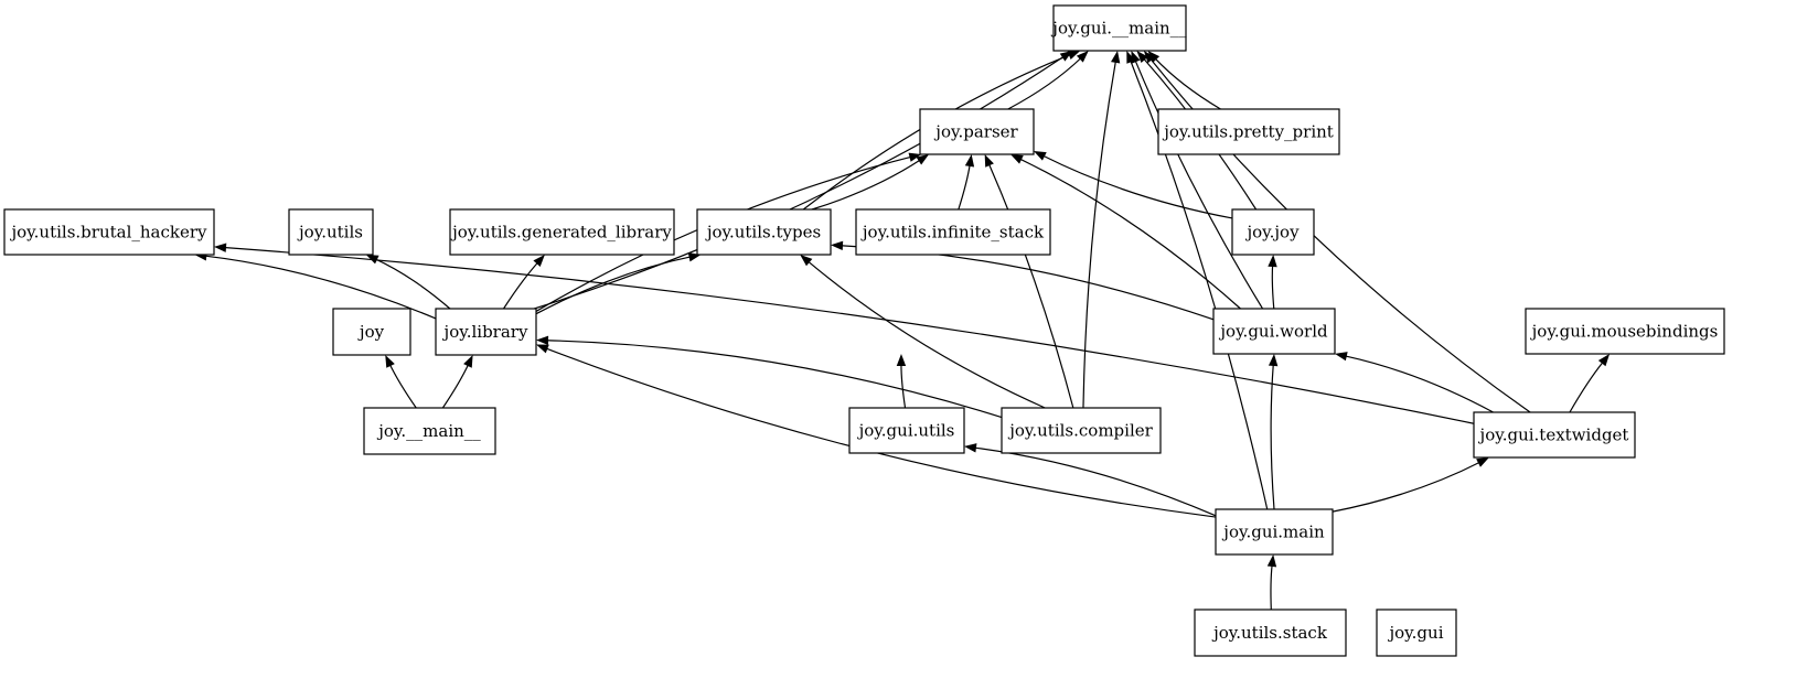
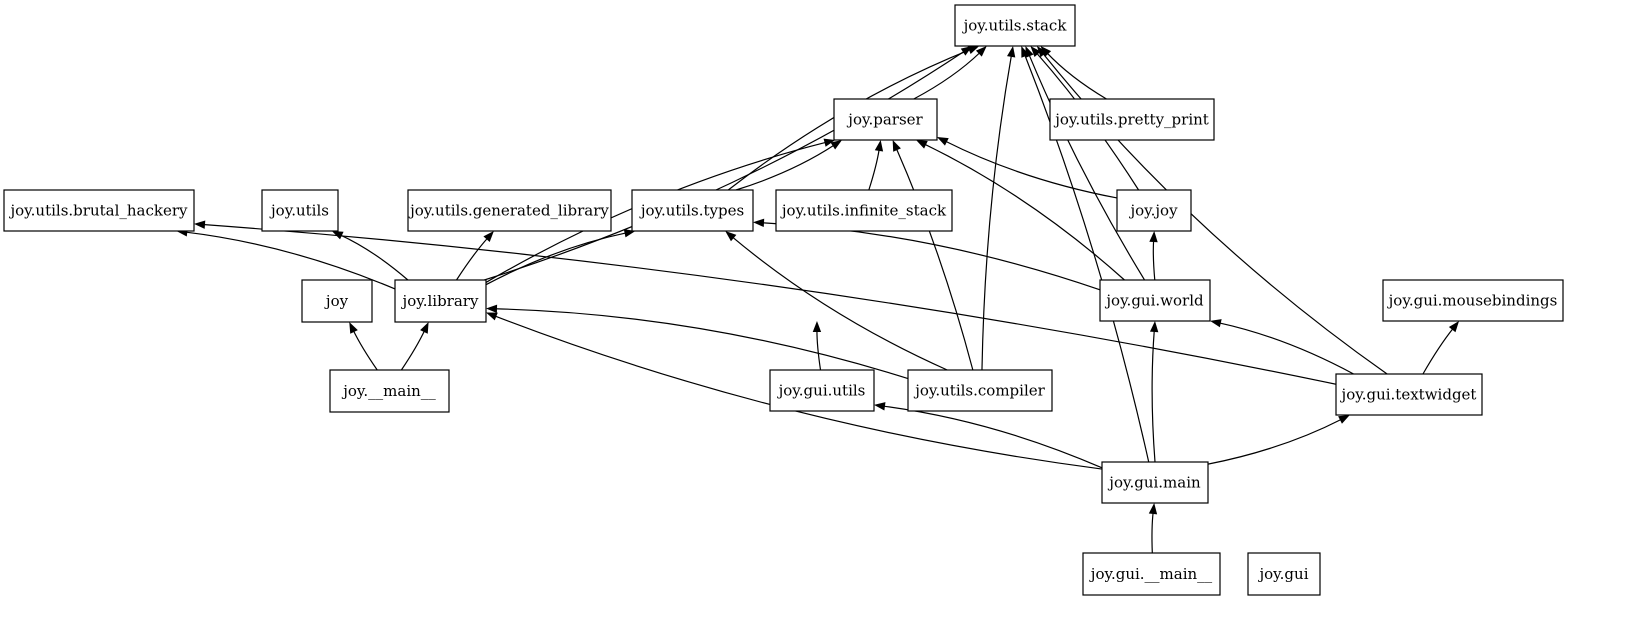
- joy.gui.__main__
+ joy.utils.stack
  joy.parser
  joy.utils.pretty_print
  joy.utils.brutal_hackery
  joy.utils
  joy.utils.generated_library
  joy.utils.types
  joy.utils.infinite_stack
  joy.joy
  joy
  joy.library
  joy.gui.world
  joy.gui.mousebindings
  joy.__main__
  joy.gui.utils
  joy.utils.compiler
  joy.gui.textwidget
  joy.gui.main
- joy.utils.stack
+ joy.gui.__main__
  joy.gui
